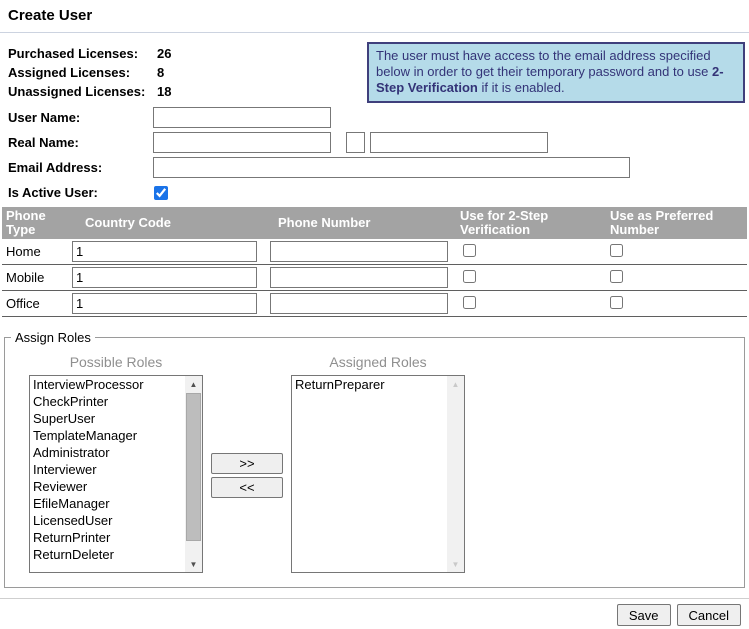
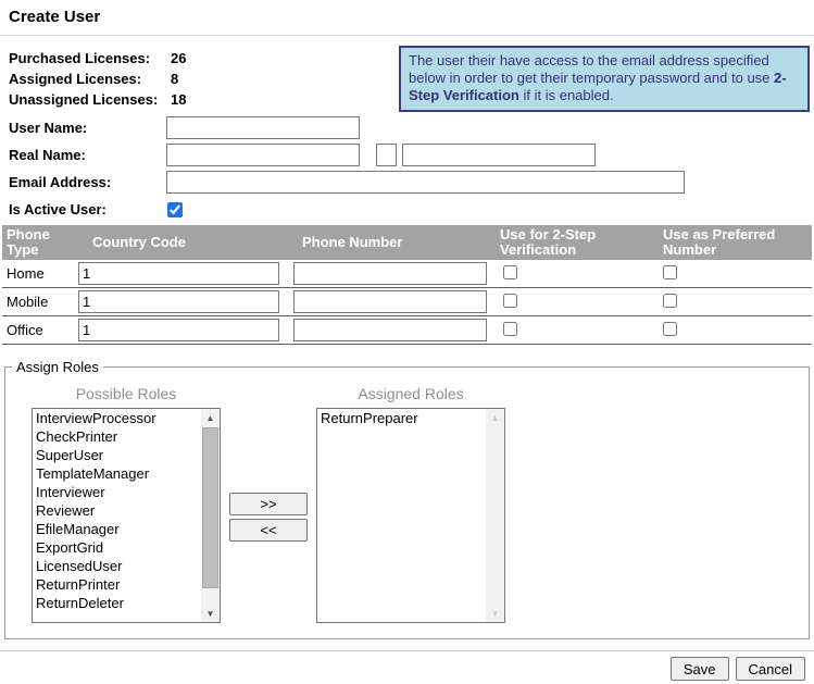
  Create User
  Purchased Licenses:
  26
  Assigned Licenses:
  8
  Unassigned Licenses:
  18
- The user must have access to the email address specified below in order to get their temporary password and to use 2-Step Verification if it is enabled.
+ The user their have access to the email address specified below in order to get their temporary password and to use 2-Step Verification if it is enabled.
  User Name:
  Real Name:
  Email Address:
  Is Active User:
  Phone Type
  Country Code
  Phone Number
  Use for 2-Step Verification
  Use as Preferred Number
  Home
  1
  Mobile
  1
  Office
  1
  Assign Roles
  Possible Roles
  InterviewProcessor
  CheckPrinter
  SuperUser
  TemplateManager
- Administrator
  Interviewer
  Reviewer
  EfileManager
+ ExportGrid
  LicensedUser
  ReturnPrinter
  ReturnDeleter
  ▲
  ▼
  >>
  <<
  Assigned Roles
  ReturnPreparer
  ▲
  ▼
  Save
  Cancel
